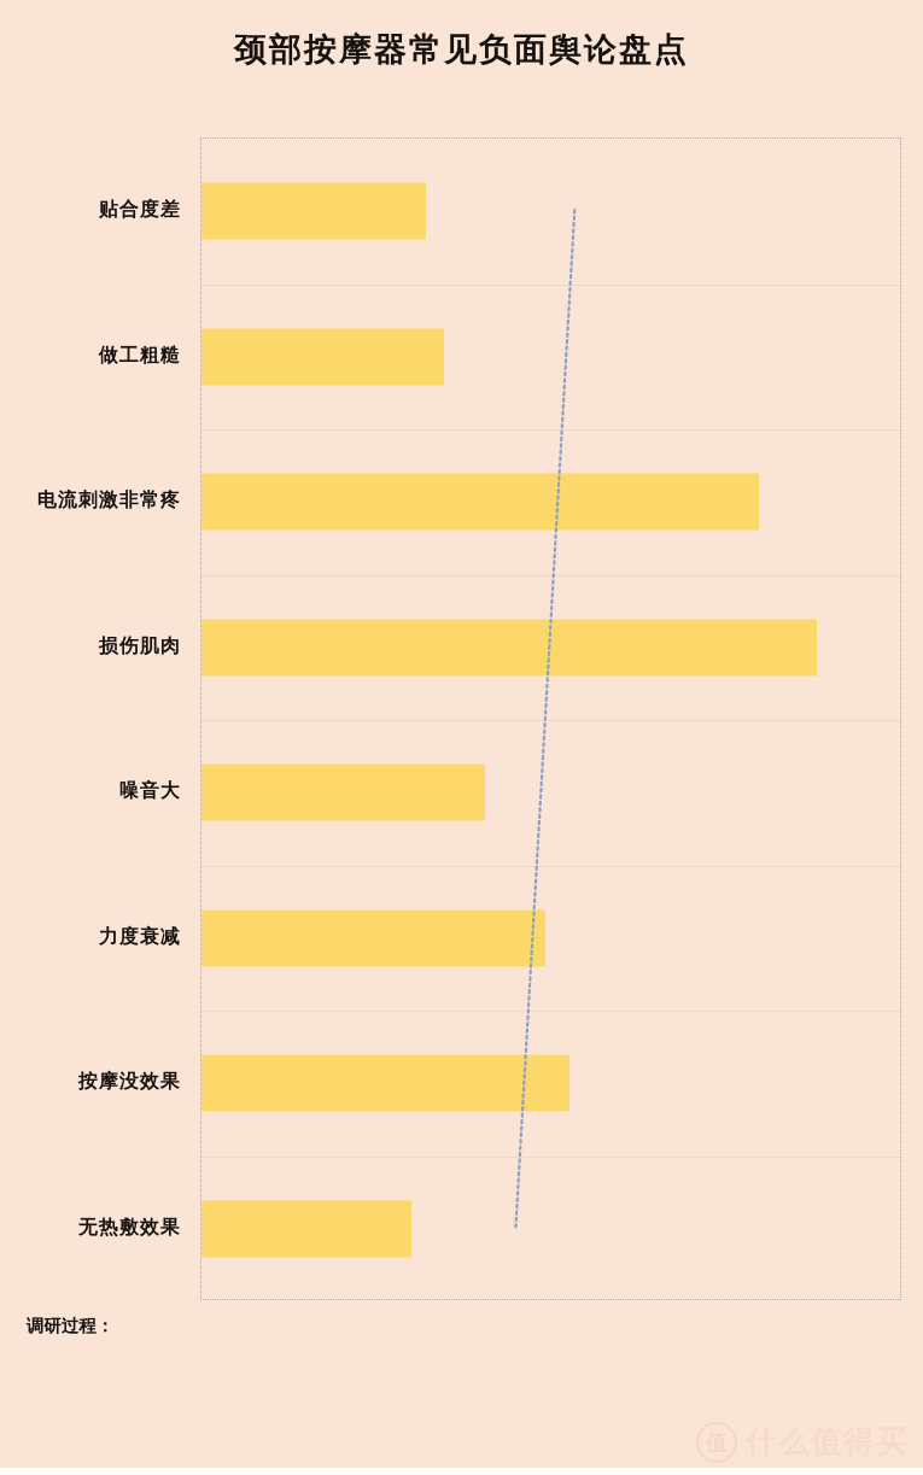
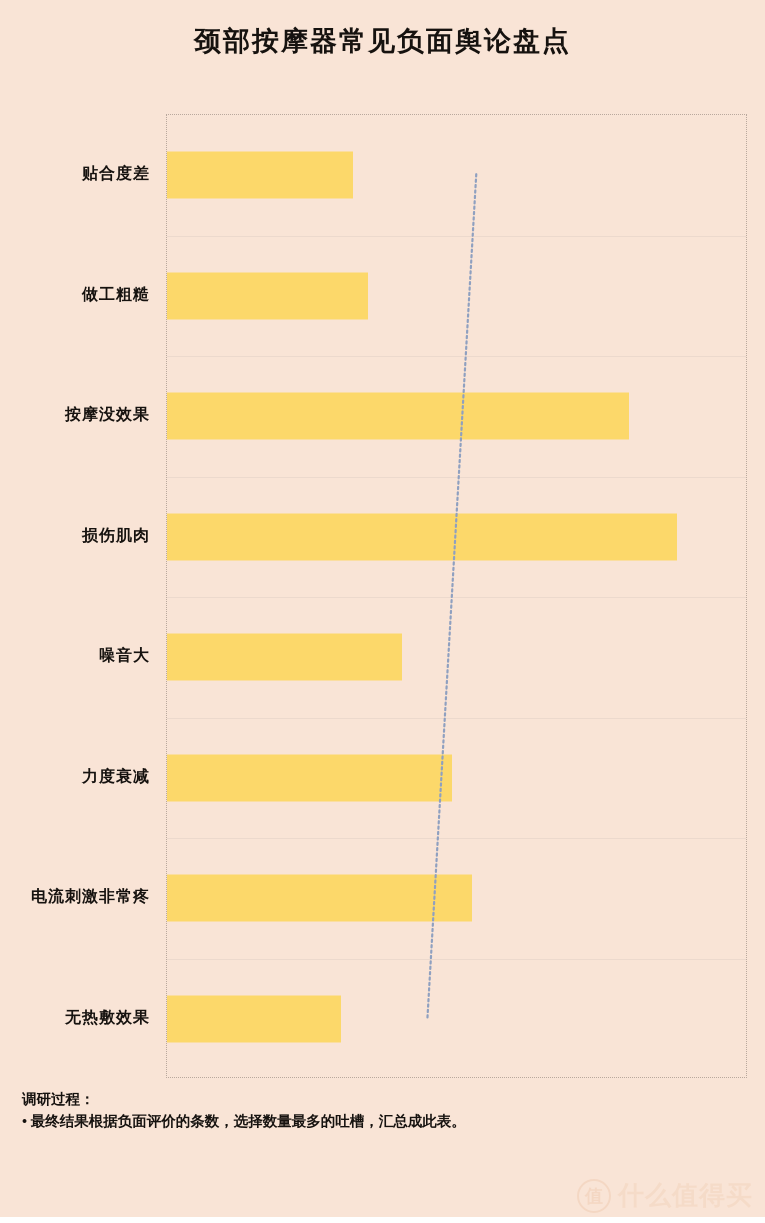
  颈部按摩器常见负面舆论盘点
  贴合度差
  做工粗糙
- 电流刺激非常疼
+ 按摩没效果
  损伤肌肉
  噪音大
  力度衰减
- 按摩没效果
+ 电流刺激非常疼
  无热敷效果
  调研过程：
+ • 最终结果根据负面评价的条数，选择数量最多的吐槽，汇总成此表。
